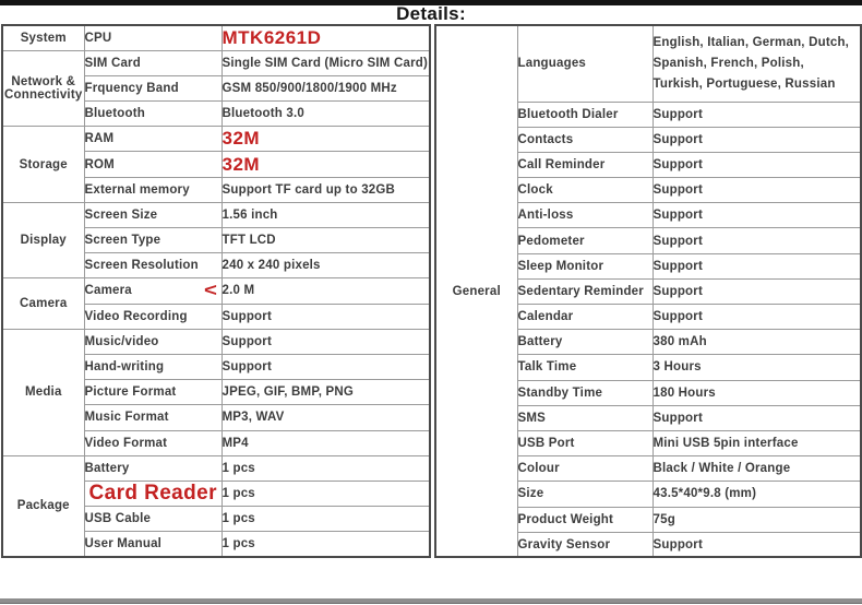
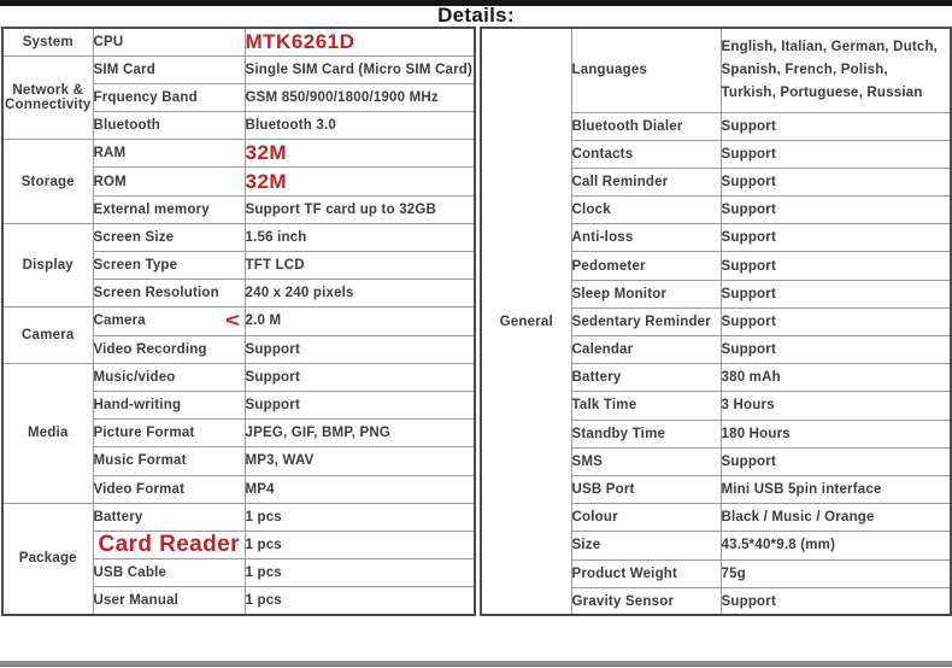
  Details:
  System	CPU	MTK6261D
  Network & Connectivity	SIM Card	Single SIM Card (Micro SIM Card)
  Frquency Band	GSM 850/900/1800/1900 MHz
  Bluetooth	Bluetooth 3.0
  Storage	RAM	32M
  ROM	32M
  External memory	Support TF card up to 32GB
  Display	Screen Size	1.56 inch
  Screen Type	TFT LCD
  Screen Resolution	240 x 240 pixels
  Camera	Camera	< 2.0 M
  Video Recording	Support
  Media	Music/video	Support
  Hand-writing	Support
  Picture Format	JPEG, GIF, BMP, PNG
  Music Format	MP3, WAV
  Video Format	MP4
  Package	Battery	1 pcs
  Card Reader	1 pcs
  USB Cable	1 pcs
  User Manual	1 pcs
  General	Languages	English, Italian, German, Dutch, Spanish, French, Polish, Turkish, Portuguese, Russian
  Bluetooth Dialer	Support
  Contacts	Support
  Call Reminder	Support
  Clock	Support
  Anti-loss	Support
  Pedometer	Support
  Sleep Monitor	Support
  Sedentary Reminder	Support
  Calendar	Support
  Battery	380 mAh
  Talk Time	3 Hours
  Standby Time	180 Hours
  SMS	Support
  USB Port	Mini USB 5pin interface
- Colour	Black / White / Orange
+ Colour	Black / Music / Orange
  Size	43.5*40*9.8 (mm)
  Product Weight	75g
  Gravity Sensor	Support
